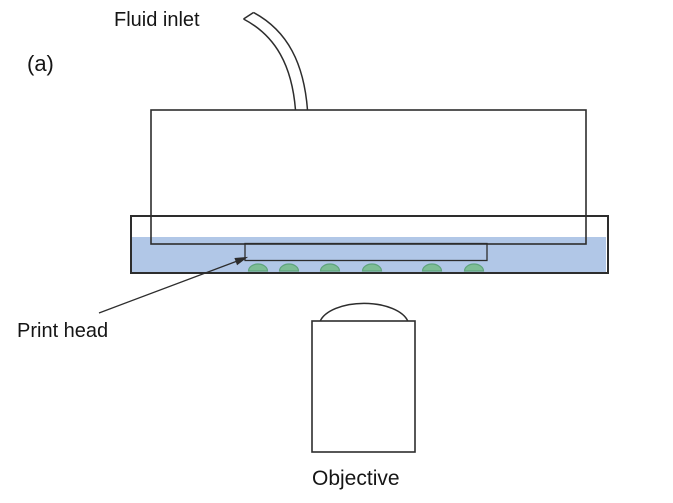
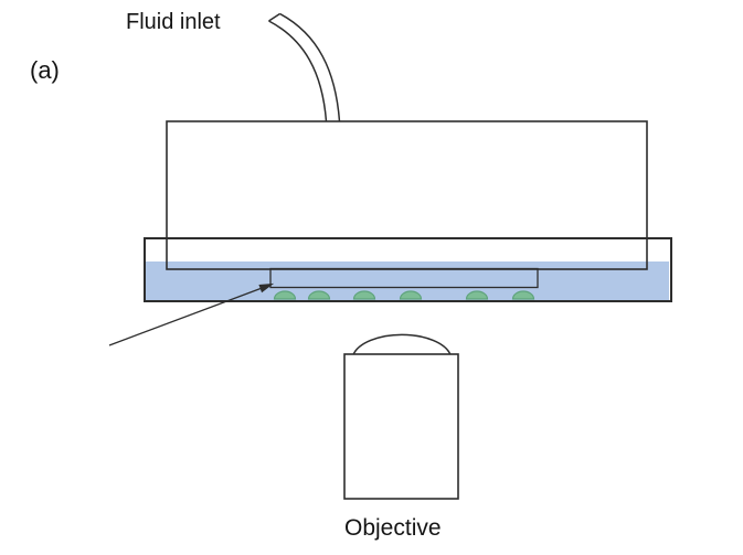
  Fluid inlet
  (a)
- Print head
  Objective
